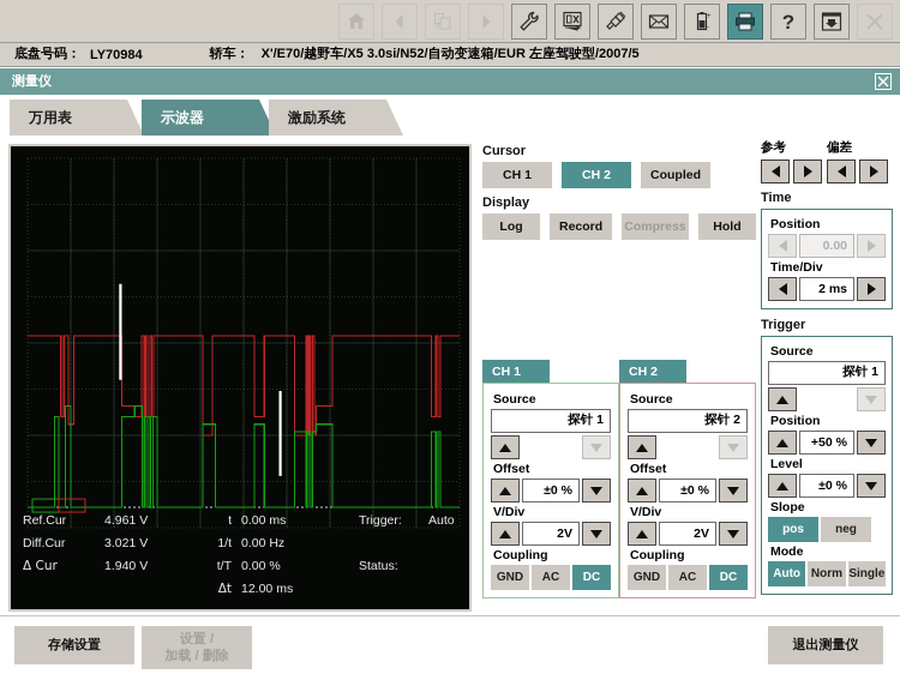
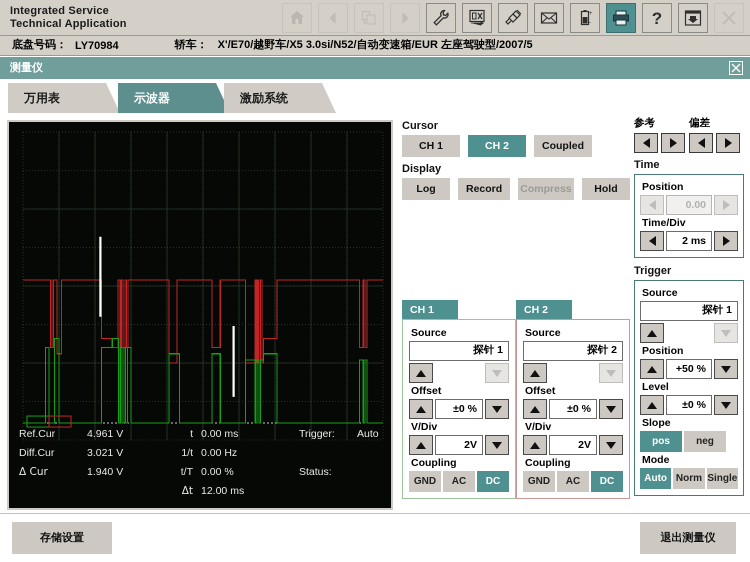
+ Integrated Service
+ Technical Application
  ?
  底盘号码：
  LY70984
  轿车：
  X'/E70/越野车/X5 3.0si/N52/自动变速箱/EUR 左座驾驶型/2007/5
  测量仪
  万用表
  示波器
  激励系统
  Ref.Cur
  4.961 V
  t
  0.00 ms
  Trigger:
  Auto
  Diff.Cur
  3.021 V
  1/t
  0.00 Hz
  Δ Cur
  1.940 V
  t/T
  0.00 %
  Status:
  Δt
  12.00 ms
  Cursor
  CH 1
  CH 2
  Coupled
  Display
  Log
  Record
  Compress
  Hold
  CH 1
  Source
  探针 1
  Offset
  ±0 %
  V/Div
  2V
  Coupling
  GND
  AC
  DC
  CH 2
  Source
  探针 2
  Offset
  ±0 %
  V/Div
  2V
  Coupling
  GND
  AC
  DC
  参考
  偏差
  Time
  Position
  0.00
  Time/Div
  2 ms
  Trigger
  Source
  探针 1
  Position
  +50 %
  Level
  ±0 %
  Slope
  pos
  neg
  Mode
  Auto
  Norm
  Single
  存储设置
- 设置 /
- 加载 / 删除
  退出测量仪
